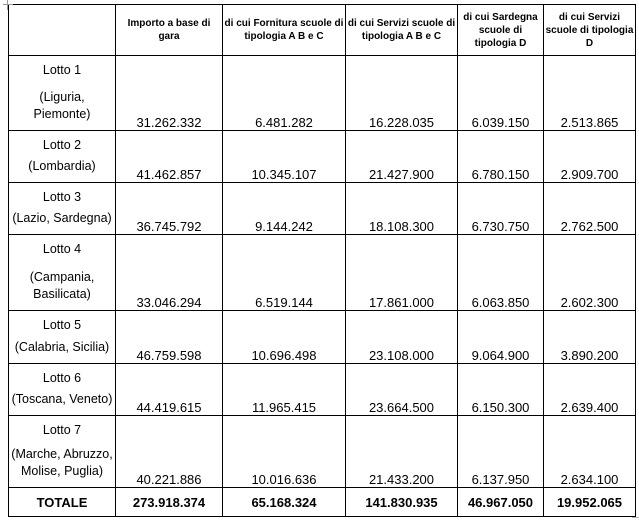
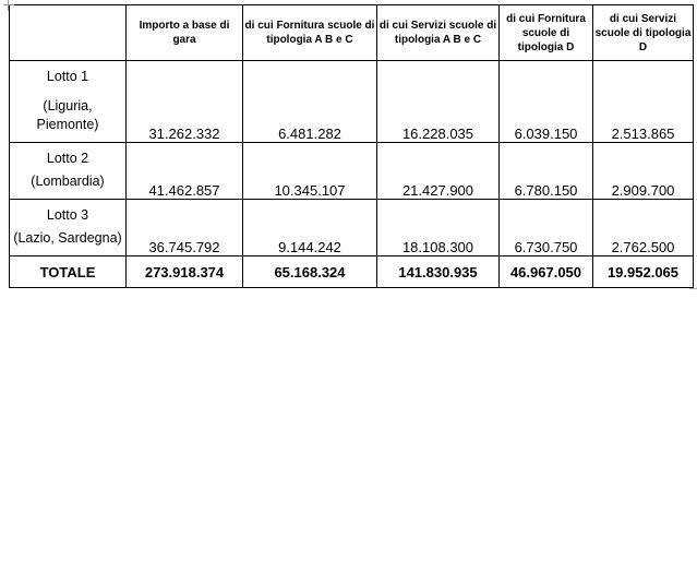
- 	Importo a base di gara	di cui Fornitura scuole di tipologia A B e C	di cui Servizi scuole di tipologia A B e C	di cui Sardegna scuole di tipologia D	di cui Servizi scuole di tipologia D
+ 	Importo a base di gara	di cui Fornitura scuole di tipologia A B e C	di cui Servizi scuole di tipologia A B e C	di cui Fornitura scuole di tipologia D	di cui Servizi scuole di tipologia D
  Lotto 1(Liguria, Piemonte)	31.262.332	6.481.282	16.228.035	6.039.150	2.513.865
  Lotto 2(Lombardia)	41.462.857	10.345.107	21.427.900	6.780.150	2.909.700
  Lotto 3(Lazio, Sardegna)	36.745.792	9.144.242	18.108.300	6.730.750	2.762.500
- Lotto 4(Campania, Basilicata)	33.046.294	6.519.144	17.861.000	6.063.850	2.602.300
- Lotto 5(Calabria, Sicilia)	46.759.598	10.696.498	23.108.000	9.064.900	3.890.200
- Lotto 6(Toscana, Veneto)	44.419.615	11.965.415	23.664.500	6.150.300	2.639.400
- Lotto 7(Marche, Abruzzo, Molise, Puglia)	40.221.886	10.016.636	21.433.200	6.137.950	2.634.100
  TOTALE	273.918.374	65.168.324	141.830.935	46.967.050	19.952.065
